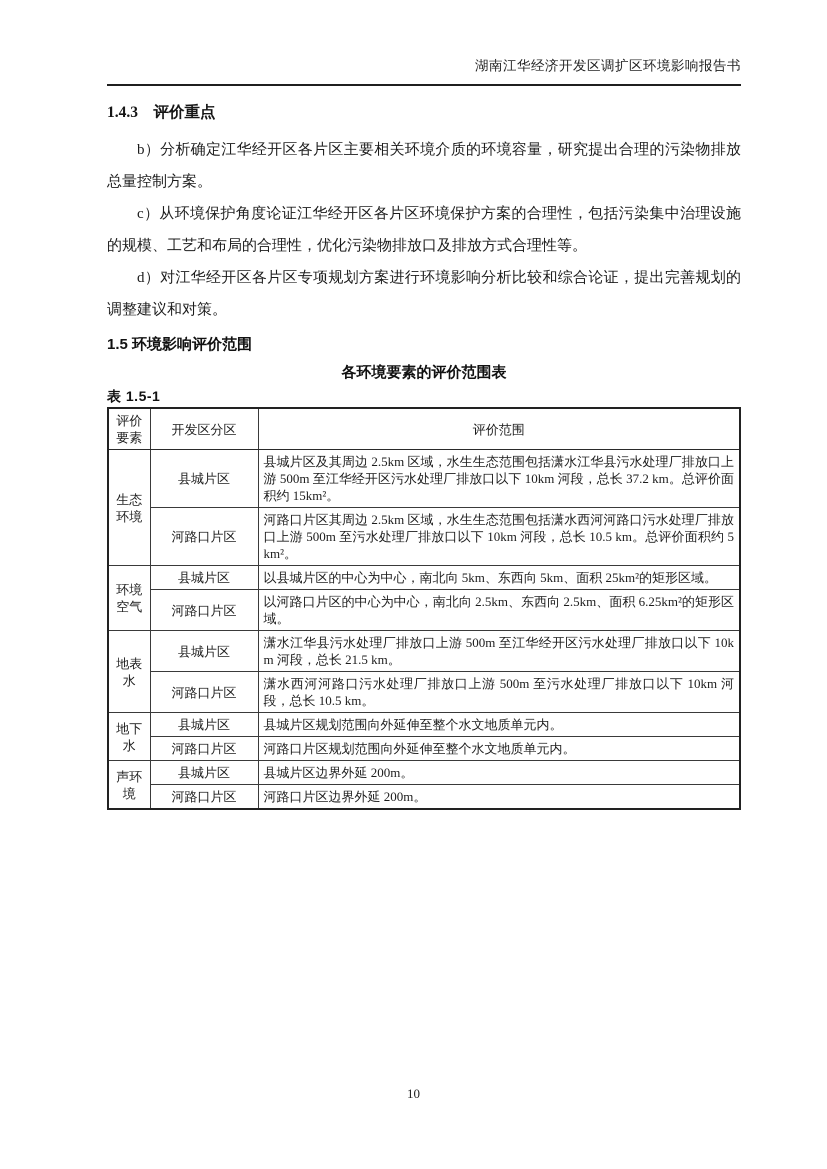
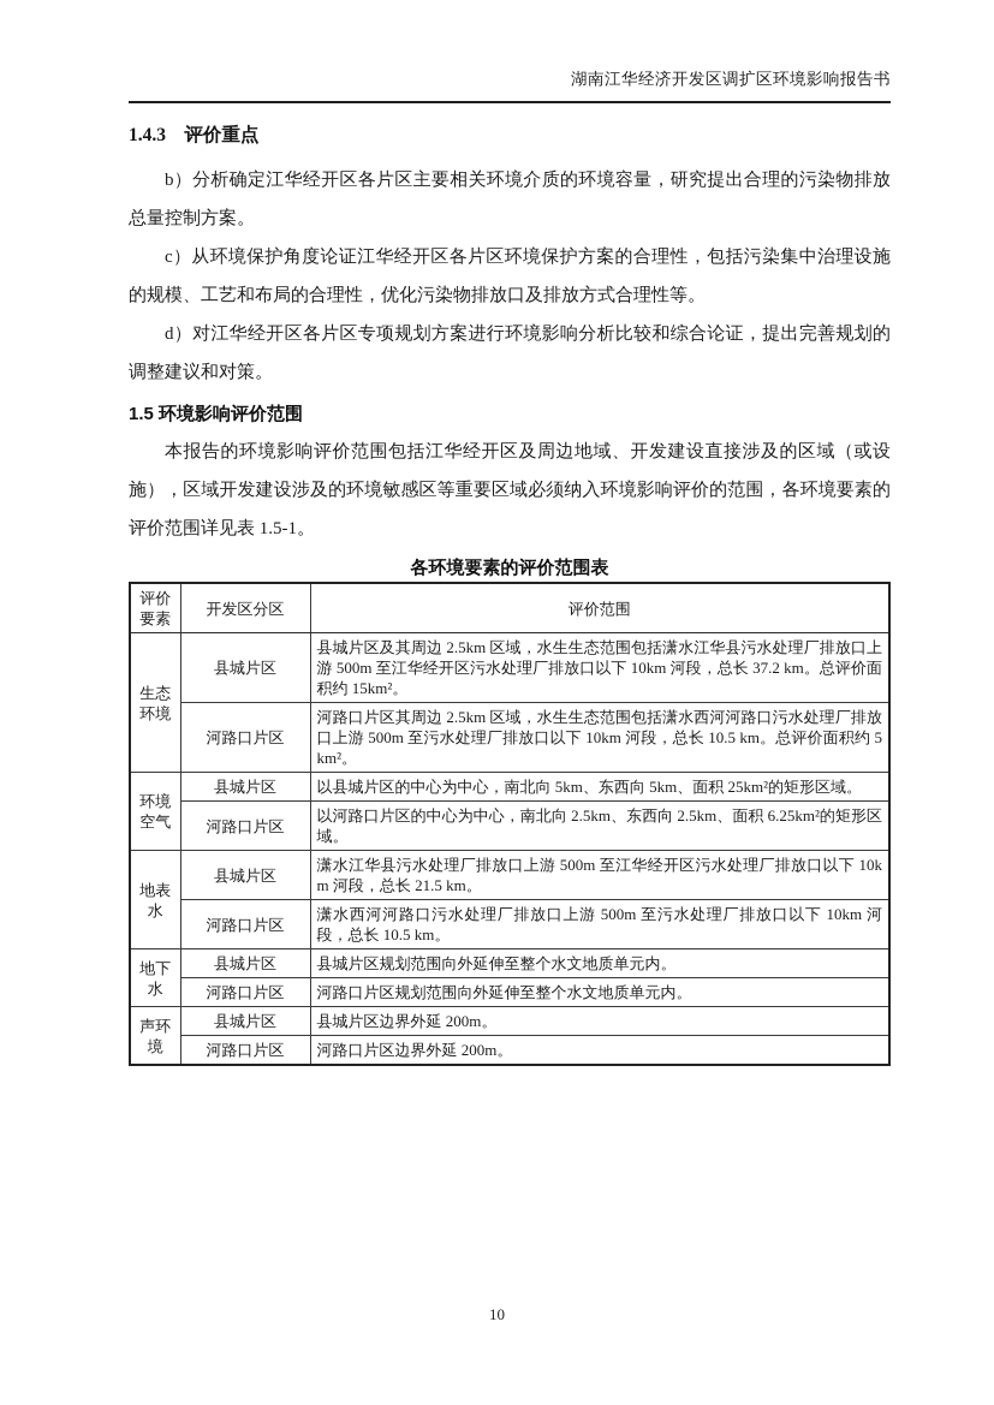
  湖南江华经济开发区调扩区环境影响报告书
  1.4.3 评价重点
  b）分析确定江华经开区各片区主要相关环境介质的环境容量，研究提出合理的污染物排放总量控制方案。
  c）从环境保护角度论证江华经开区各片区环境保护方案的合理性，包括污染集中治理设施的规模、工艺和布局的合理性，优化污染物排放口及排放方式合理性等。
  d）对江华经开区各片区专项规划方案进行环境影响分析比较和综合论证，提出完善规划的调整建议和对策。
  1.5 环境影响评价范围
+ 本报告的环境影响评价范围包括江华经开区及周边地域、开发建设直接涉及的区域（或设施），区域开发建设涉及的环境敏感区等重要区域必须纳入环境影响评价的范围，各环境要素的评价范围详见表 1.5-1。
  各环境要素的评价范围表
- 表 1.5-1
  评价要素	开发区分区	评价范围
  生态环境	县城片区	县城片区及其周边 2.5km 区域，水生生态范围包括潇水江华县污水处理厂排放口上游 500m 至江华经开区污水处理厂排放口以下 10km 河段，总长 37.2 km。总评价面积约 15km²。
  河路口片区	河路口片区其周边 2.5km 区域，水生生态范围包括潇水西河河路口污水处理厂排放口上游 500m 至污水处理厂排放口以下 10km 河段，总长 10.5 km。总评价面积约 5km²。
  环境空气	县城片区	以县城片区的中心为中心，南北向 5km、东西向 5km、面积 25km²的矩形区域。
  河路口片区	以河路口片区的中心为中心，南北向 2.5km、东西向 2.5km、面积 6.25km²的矩形区域。
  地表水	县城片区	潇水江华县污水处理厂排放口上游 500m 至江华经开区污水处理厂排放口以下 10km 河段，总长 21.5 km。
  河路口片区	潇水西河河路口污水处理厂排放口上游 500m 至污水处理厂排放口以下 10km 河段，总长 10.5 km。
  地下水	县城片区	县城片区规划范围向外延伸至整个水文地质单元内。
  河路口片区	河路口片区规划范围向外延伸至整个水文地质单元内。
  声环境	县城片区	县城片区边界外延 200m。
  河路口片区	河路口片区边界外延 200m。
  10
